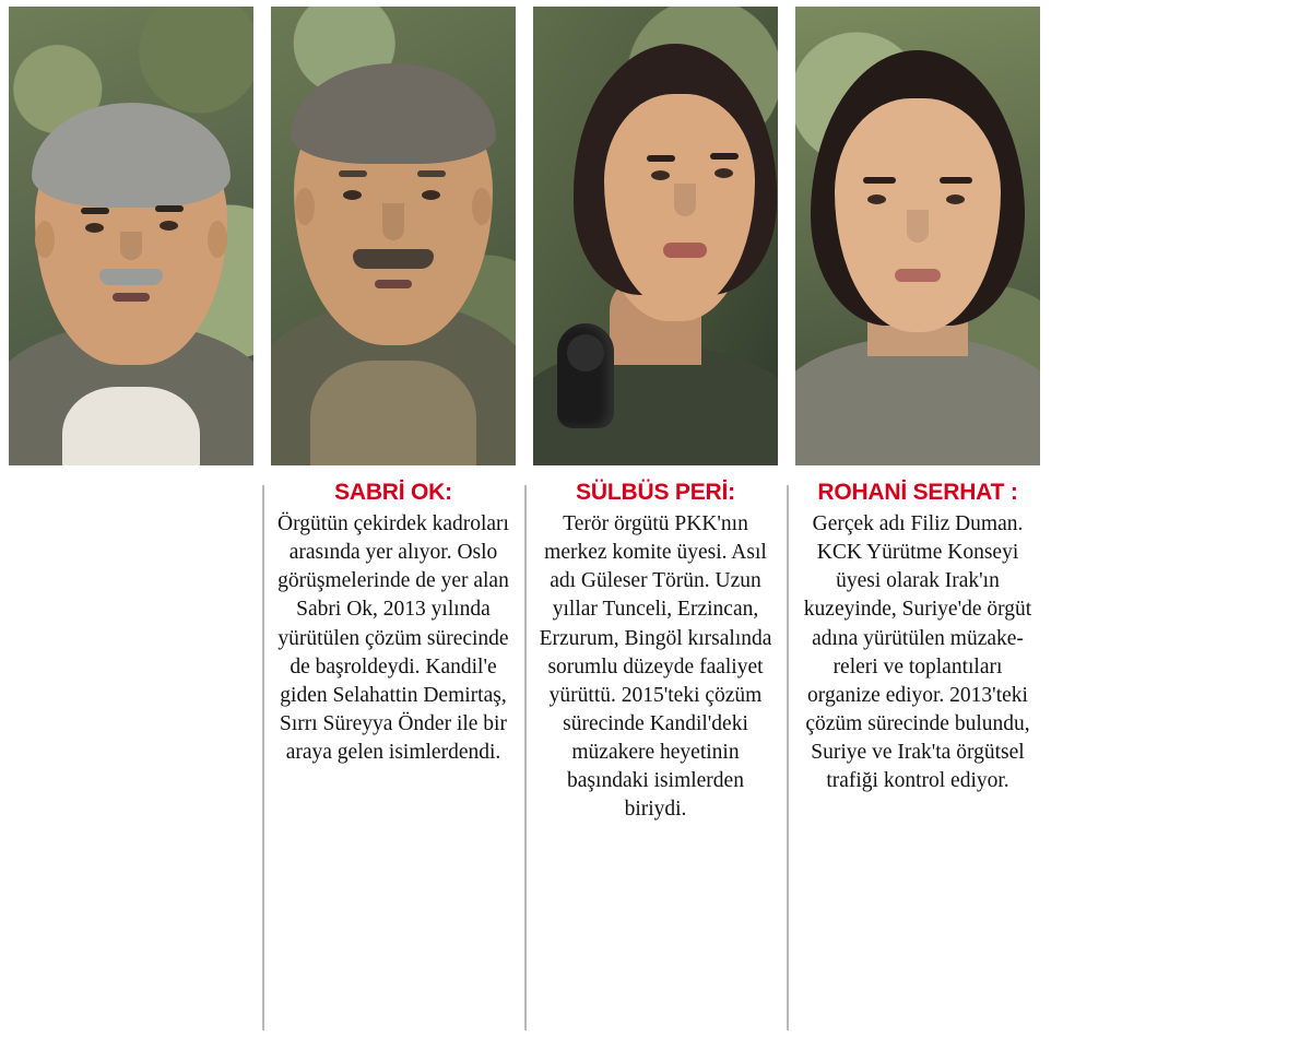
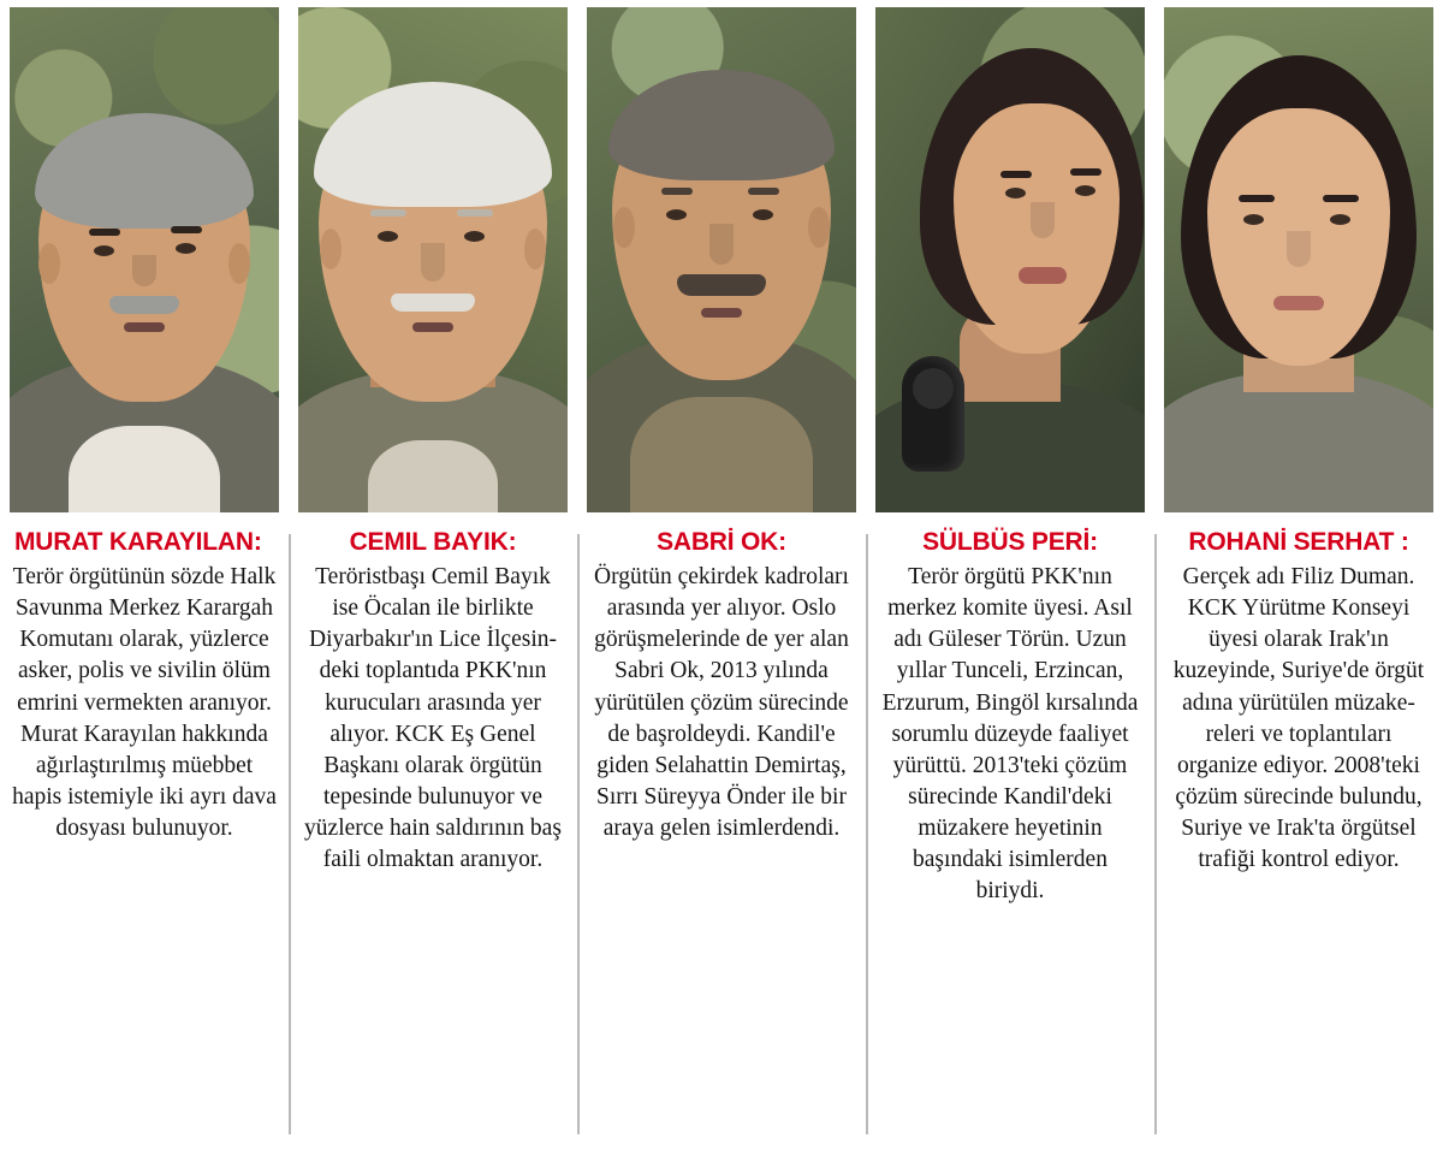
+ MURAT KARAYILAN:
+ Terör örgütü­nün sözde Halk Savunma Merkez Karargah Komutanı olarak, yüzlerce as­ker, polis ve sivilin ölüm emrini ver­mekten aranıyor. Murat Karayılan hakkında ağırlaş­tırılmış müebbet hapis istemiyle iki ayrı dava dosyası bulunuyor.
+ CEMIL BAYIK:
+ Teröristbaşı Cemil Bayık ise Öcalan ile birlikte Diyarba­kır'ın Lice İlçesin­deki toplantıda PKK'nın kurucuları arasında yer alıyor. KCK Eş Genel Başkanı olarak örgütün tepesinde bulunuyor ve yüz­lerce hain saldırının baş faili olmaktan aranıyor.
  SABRİ OK:
  Örgütün çekirdek kadroları arasında yer alıyor. Oslo görüşmelerinde de yer alan Sabri Ok, 2013 yılında yürütülen çözüm sürecinde de baş­roldeydi. Kandil'e giden Selahattin Demirtaş, Sırrı Süreyya Önder ile bir araya gelen isimlerdendi.
  SÜLBÜS PERİ:
- Terör örgütü PKK'nın merkez komite üyesi. Asıl adı Güleser Törün. Uzun yıllar Tunceli, Erzincan, Erzurum, Bingöl kırsalında sorumlu düzeyde faaliyet yürüttü. 2015'teki çözüm sürecinde Kan­dil'deki müzakere heyetinin başındaki isimlerden biriydi.
+ Terör örgütü PKK'nın merkez komite üyesi. Asıl adı Güleser Törün. Uzun yıllar Tunceli, Erzincan, Erzurum, Bingöl kırsalında sorumlu düzeyde faaliyet yürüttü. 2013'teki çözüm sürecinde Kan­dil'deki müzakere heyetinin başındaki isimlerden biriydi.
  ROHANİ SERHAT :
- Gerçek adı Fi­liz Duman. KCK Yürütme Konseyi üyesi olarak Irak'ın kuzeyinde, Suri­ye'de örgüt adına yürütülen müzake­releri ve toplantıları organize ediyor. 2013'teki çözüm sürecinde bulundu, Suriye ve Irak'ta örgütsel trafiği kontrol ediyor.
+ Gerçek adı Fi­liz Duman. KCK Yürütme Konseyi üyesi olarak Irak'ın kuzeyinde, Suri­ye'de örgüt adına yürütülen müzake­releri ve toplantıları organize ediyor. 2008'teki çözüm sürecinde bulundu, Suriye ve Irak'ta örgütsel trafiği kontrol ediyor.
